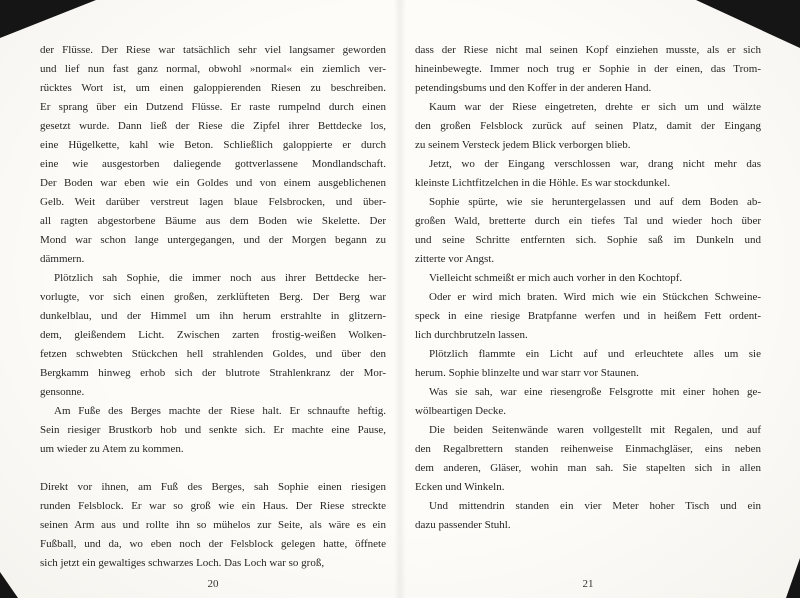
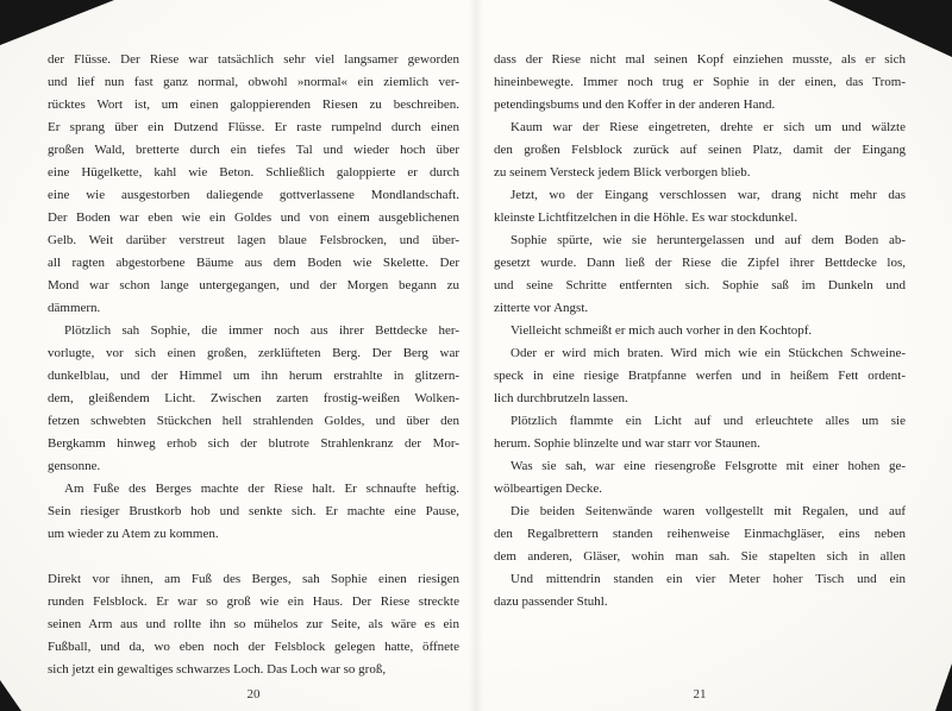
  der Flüsse. Der Riese war tatsächlich sehr viel langsamer geworden
  und lief nun fast ganz normal, obwohl »normal« ein ziemlich ver-
  rücktes Wort ist, um einen galoppierenden Riesen zu beschreiben.
  Er sprang über ein Dutzend Flüsse. Er raste rumpelnd durch einen
- gesetzt wurde. Dann ließ der Riese die Zipfel ihrer Bettdecke los,
+ großen Wald, bretterte durch ein tiefes Tal und wieder hoch über
  eine Hügelkette, kahl wie Beton. Schließlich galoppierte er durch
  eine wie ausgestorben daliegende gottverlassene Mondlandschaft.
  Der Boden war eben wie ein Goldes und von einem ausgeblichenen
  Gelb. Weit darüber verstreut lagen blaue Felsbrocken, und über-
  all ragten abgestorbene Bäume aus dem Boden wie Skelette. Der
  Mond war schon lange untergegangen, und der Morgen begann zu
  dämmern.
  Plötzlich sah Sophie, die immer noch aus ihrer Bettdecke her-
  vorlugte, vor sich einen großen, zerklüfteten Berg. Der Berg war
  dunkelblau, und der Himmel um ihn herum erstrahlte in glitzern-
  dem, gleißendem Licht. Zwischen zarten frostig-weißen Wolken-
  fetzen schwebten Stückchen hell strahlenden Goldes, und über den
  Bergkamm hinweg erhob sich der blutrote Strahlenkranz der Mor-
  gensonne.
  Am Fuße des Berges machte der Riese halt. Er schnaufte heftig.
  Sein riesiger Brustkorb hob und senkte sich. Er machte eine Pause,
  um wieder zu Atem zu kommen.
  Direkt vor ihnen, am Fuß des Berges, sah Sophie einen riesigen
  runden Felsblock. Er war so groß wie ein Haus. Der Riese streckte
  seinen Arm aus und rollte ihn so mühelos zur Seite, als wäre es ein
  Fußball, und da, wo eben noch der Felsblock gelegen hatte, öffnete
  sich jetzt ein gewaltiges schwarzes Loch. Das Loch war so groß,
  20
  dass der Riese nicht mal seinen Kopf einziehen musste, als er sich
  hineinbewegte. Immer noch trug er Sophie in der einen, das Trom-
  petendingsbums und den Koffer in der anderen Hand.
  Kaum war der Riese eingetreten, drehte er sich um und wälzte
  den großen Felsblock zurück auf seinen Platz, damit der Eingang
  zu seinem Versteck jedem Blick verborgen blieb.
  Jetzt, wo der Eingang verschlossen war, drang nicht mehr das
  kleinste Lichtfitzelchen in die Höhle. Es war stockdunkel.
  Sophie spürte, wie sie heruntergelassen und auf dem Boden ab-
- großen Wald, bretterte durch ein tiefes Tal und wieder hoch über
+ gesetzt wurde. Dann ließ der Riese die Zipfel ihrer Bettdecke los,
  und seine Schritte entfernten sich. Sophie saß im Dunkeln und
  zitterte vor Angst.
  Vielleicht schmeißt er mich auch vorher in den Kochtopf.
  Oder er wird mich braten. Wird mich wie ein Stückchen Schweine-
  speck in eine riesige Bratpfanne werfen und in heißem Fett ordent-
  lich durchbrutzeln lassen.
  Plötzlich flammte ein Licht auf und erleuchtete alles um sie
  herum. Sophie blinzelte und war starr vor Staunen.
  Was sie sah, war eine riesengroße Felsgrotte mit einer hohen ge-
  wölbeartigen Decke.
  Die beiden Seitenwände waren vollgestellt mit Regalen, und auf
  den Regalbrettern standen reihenweise Einmachgläser, eins neben
  dem anderen, Gläser, wohin man sah. Sie stapelten sich in allen
- Ecken und Winkeln.
  Und mittendrin standen ein vier Meter hoher Tisch und ein
  dazu passender Stuhl.
  21
